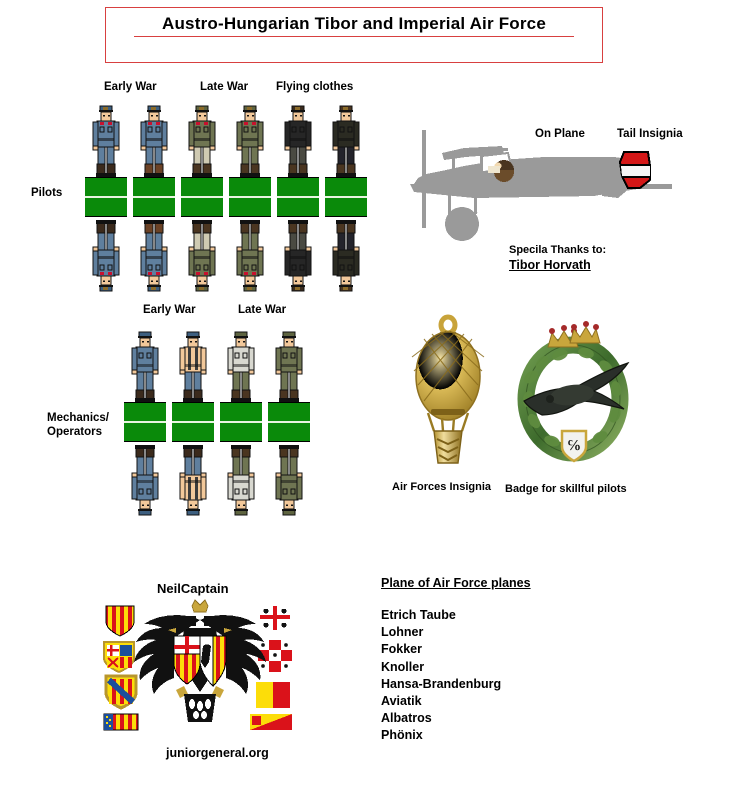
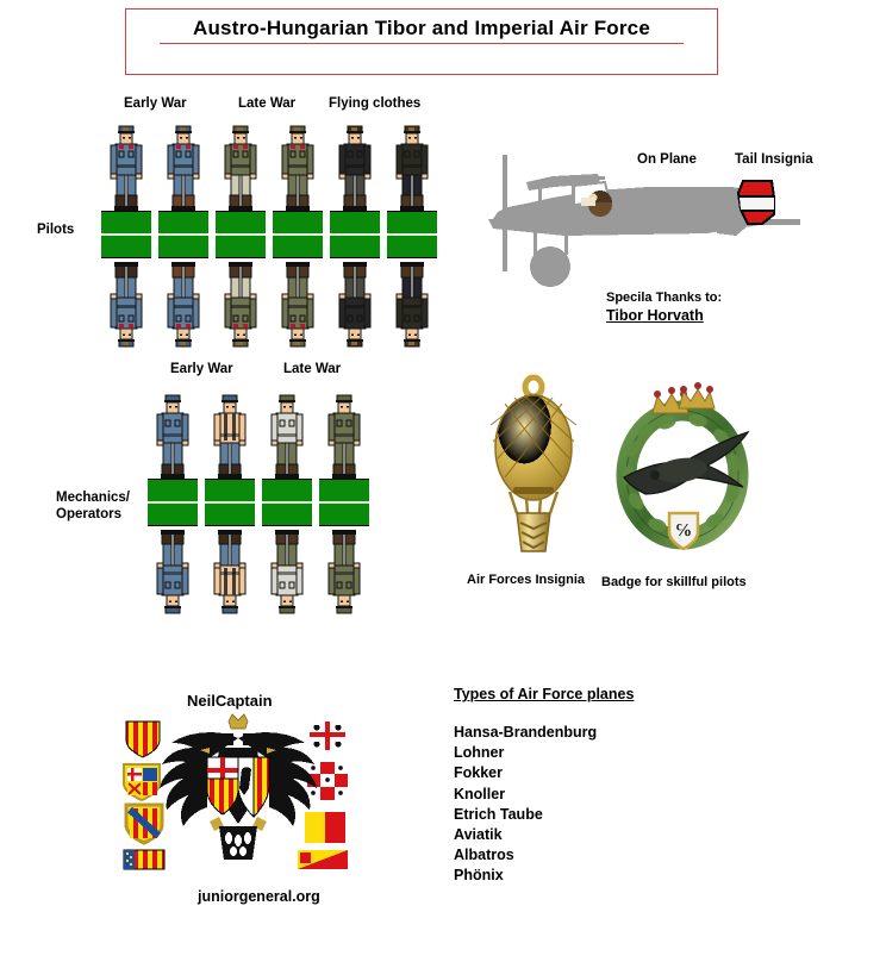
  Austro-Hungarian Tibor and Imperial Air Force
  Early War
  Late War
  Flying clothes
  Pilots
  Early War
  Late War
  Mechanics/
  Operators
  On Plane
  Tail Insignia
  Specila Thanks to:
  Tibor Horvath
  ℅
  Air Forces Insignia
  Badge for skillful pilots
  NeilCaptain
  juniorgeneral.org
- Plane of Air Force planes
+ Types of Air Force planes
- Etrich Taube
+ Hansa-Brandenburg
  Lohner
  Fokker
  Knoller
- Hansa-Brandenburg
+ Etrich Taube
  Aviatik
  Albatros
  Phönix
